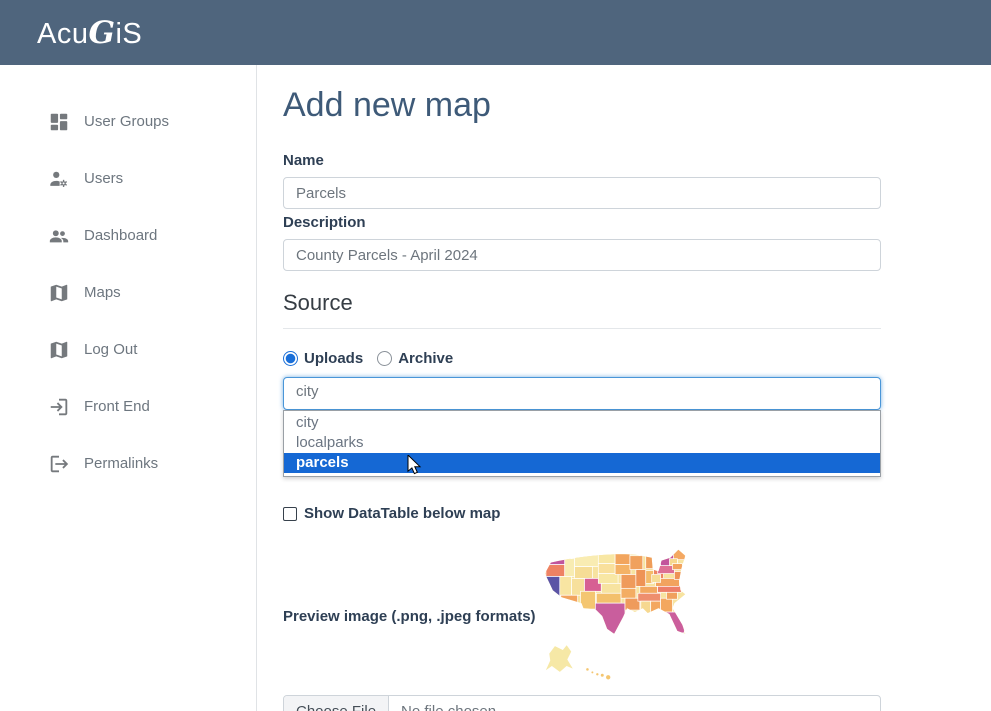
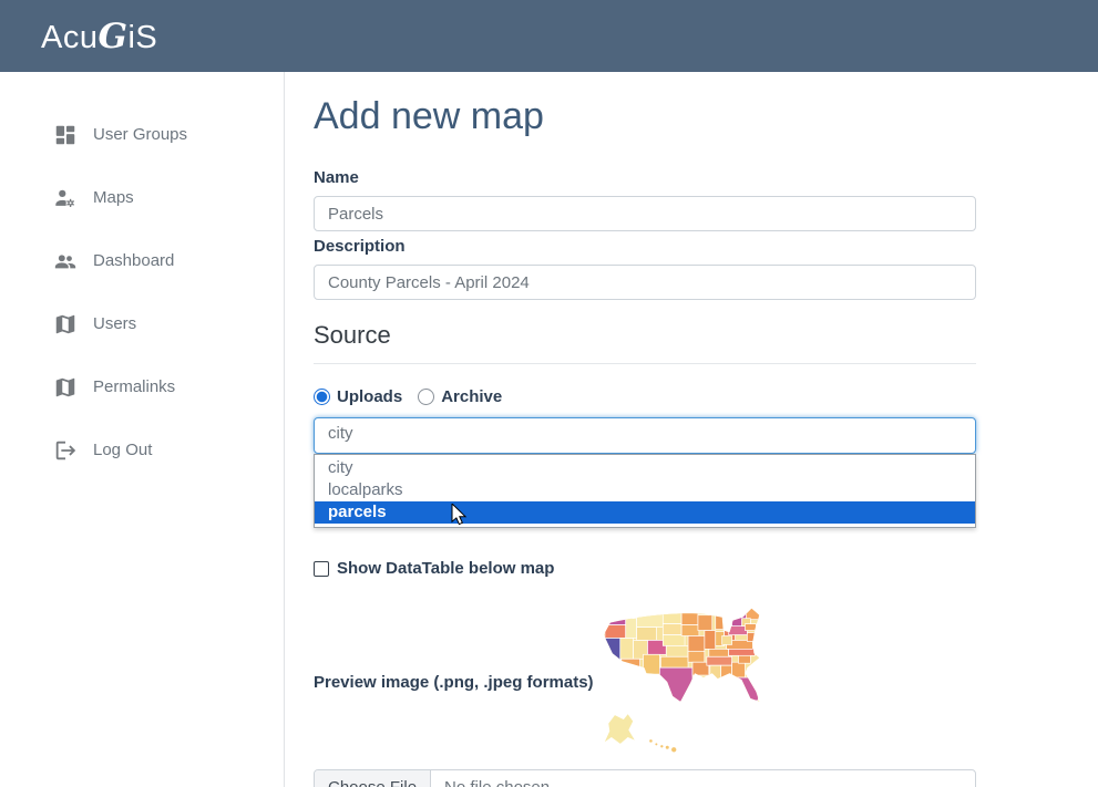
  AcuGiS
  User Groups
- Users
+ Maps
  Dashboard
- Maps
+ Users
- Log Out
+ Permalinks
- Front End
- Permalinks
+ Log Out
  Add new map
  Name
  Parcels
  Description
  County Parcels - April 2024
  Source
  Uploads
  Archive
  city
  city
  localparks
  parcels
  Show DataTable below map
  Preview image (.png, .jpeg formats)
